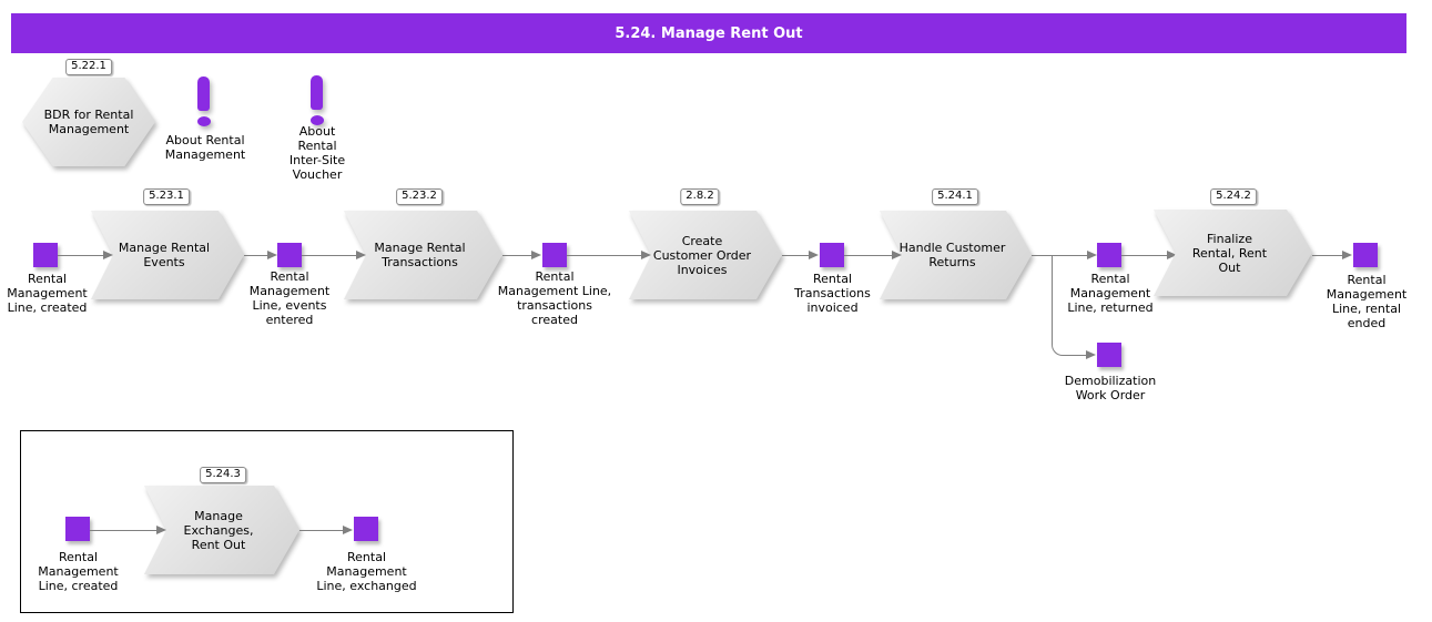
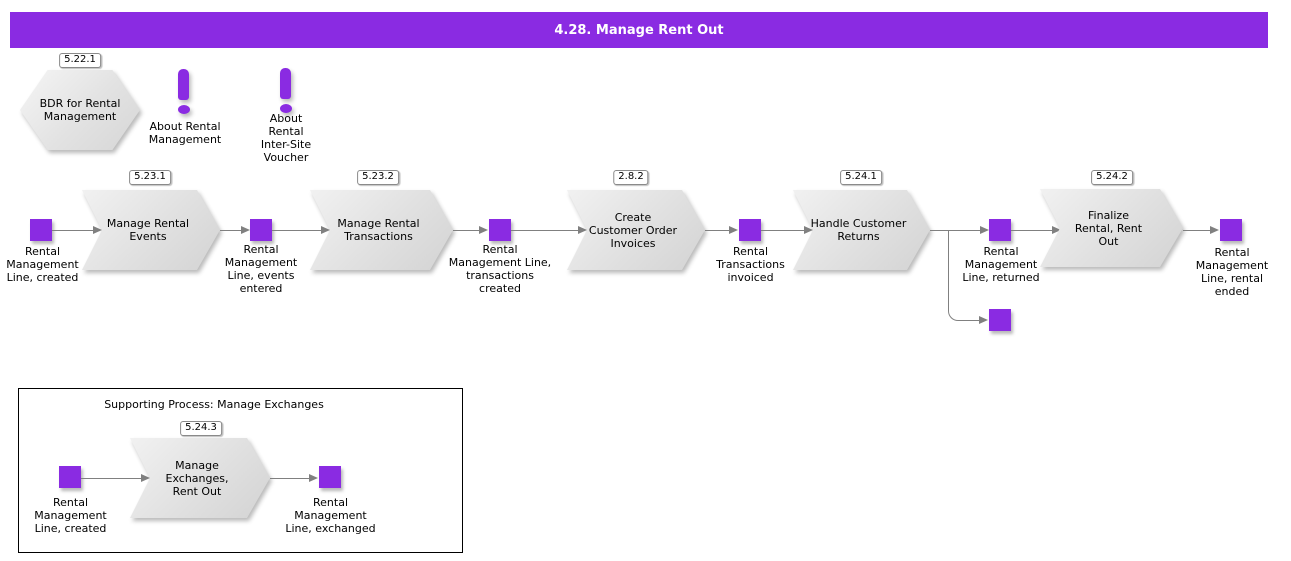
- 5.24. Manage Rent Out
+ 4.28. Manage Rent Out
  5.22.1
  BDR for Rental
  Management
  About Rental
  Management
  About
  Rental
  Inter-Site
  Voucher
  Rental
  Management
  Line, created
  5.23.1
  Manage Rental
  Events
  Rental
  Management
  Line, events
  entered
  5.23.2
  Manage Rental
  Transactions
  Rental
  Management Line,
  transactions
  created
  2.8.2
  Create
  Customer Order
  Invoices
  Rental
  Transactions
  invoiced
  5.24.1
  Handle Customer
  Returns
  Rental
  Management
  Line, returned
- Demobilization
- Work Order
  5.24.2
  Finalize
  Rental, Rent
  Out
  Rental
  Management
  Line, rental
  ended
+ Supporting Process: Manage Exchanges
  Rental
  Management
  Line, created
  5.24.3
  Manage
  Exchanges,
  Rent Out
  Rental
  Management
  Line, exchanged
